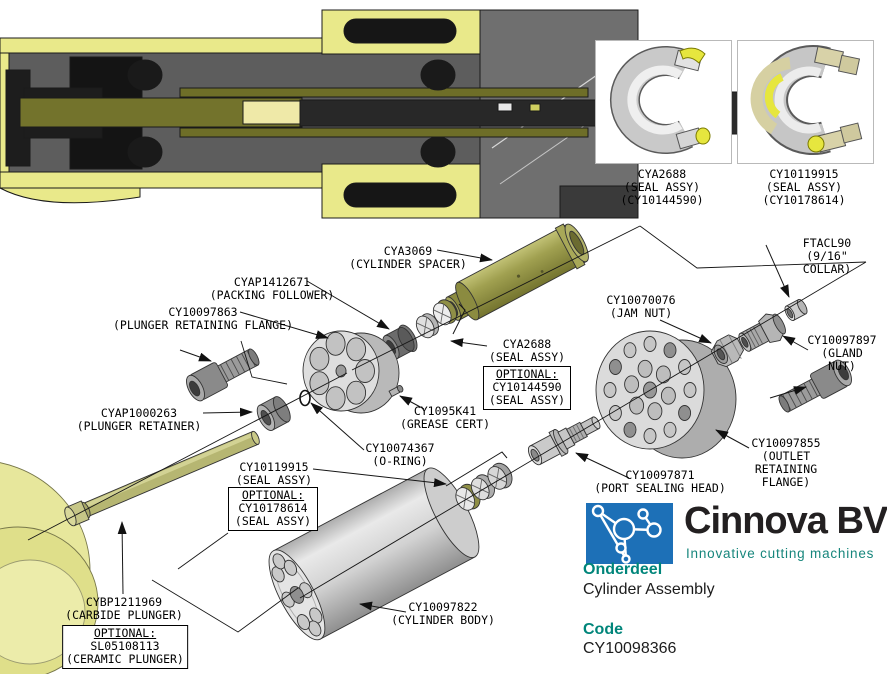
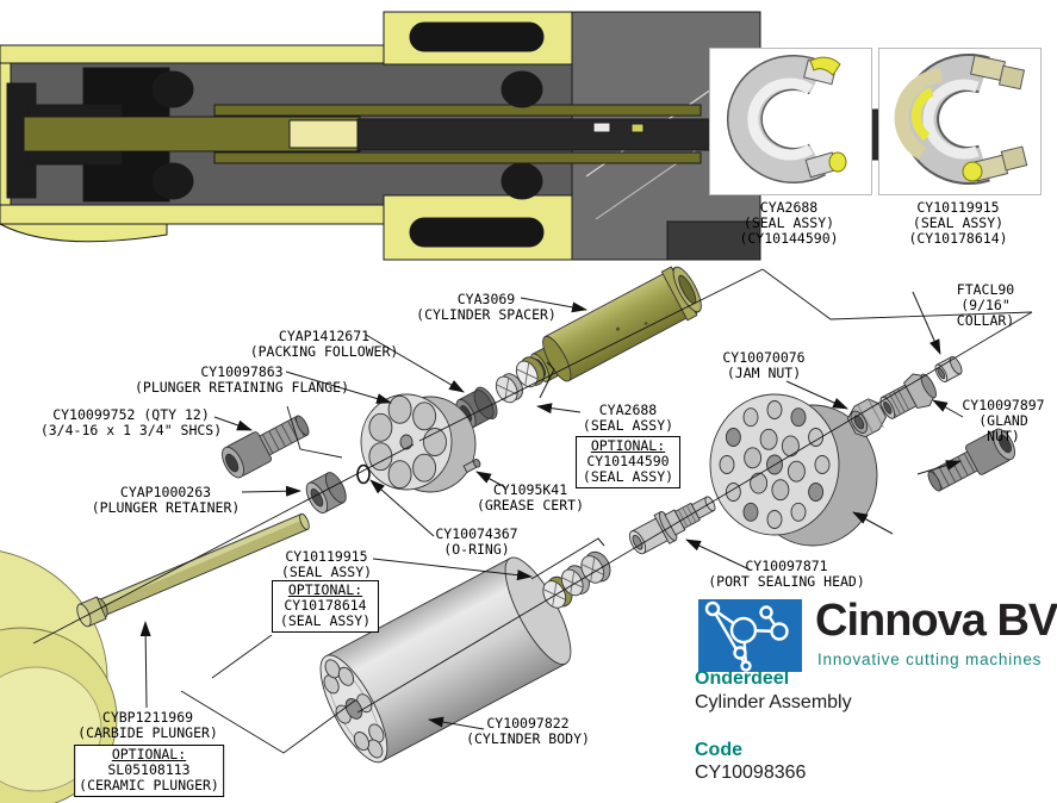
  CYA2688
  (SEAL ASSY)
  (CY10144590)
  CY10119915
  (SEAL ASSY)
  (CY10178614)
  CYA3069
  (CYLINDER SPACER)
  CYAP1412671
  (PACKING FOLLOWER)
  CY10097863
  (PLUNGER RETAINING FLANGE)
+ CY10099752 (QTY 12)
+ (3/4-16 x 1 3/4" SHCS)
  CYAP1000263
  (PLUNGER RETAINER)
  CYA2688
  (SEAL ASSY)
  CY1095K41
  (GREASE CERT)
  CY10074367
  (O-RING)
  CY10119915
  (SEAL ASSY)
  CY10070076
  (JAM NUT)
  FTACL90
  (9/16" COLLAR)
  CY10097897
  (GLAND NUT)
- CY10097855
- (OUTLET RETAINING FLANGE)
  CY10097871
  (PORT SEALING HEAD)
  CY10097822
  (CYLINDER BODY)
  CYBP1211969
  (CARBIDE PLUNGER)
  OPTIONAL:
  CY10144590
  (SEAL ASSY)
  OPTIONAL:
  CY10178614
  (SEAL ASSY)
  OPTIONAL:
  SL05108113
  (CERAMIC PLUNGER)
  Cinnova BV
  Innovative cutting machines
  Onderdeel
  Cylinder Assembly
  Code
  CY10098366
